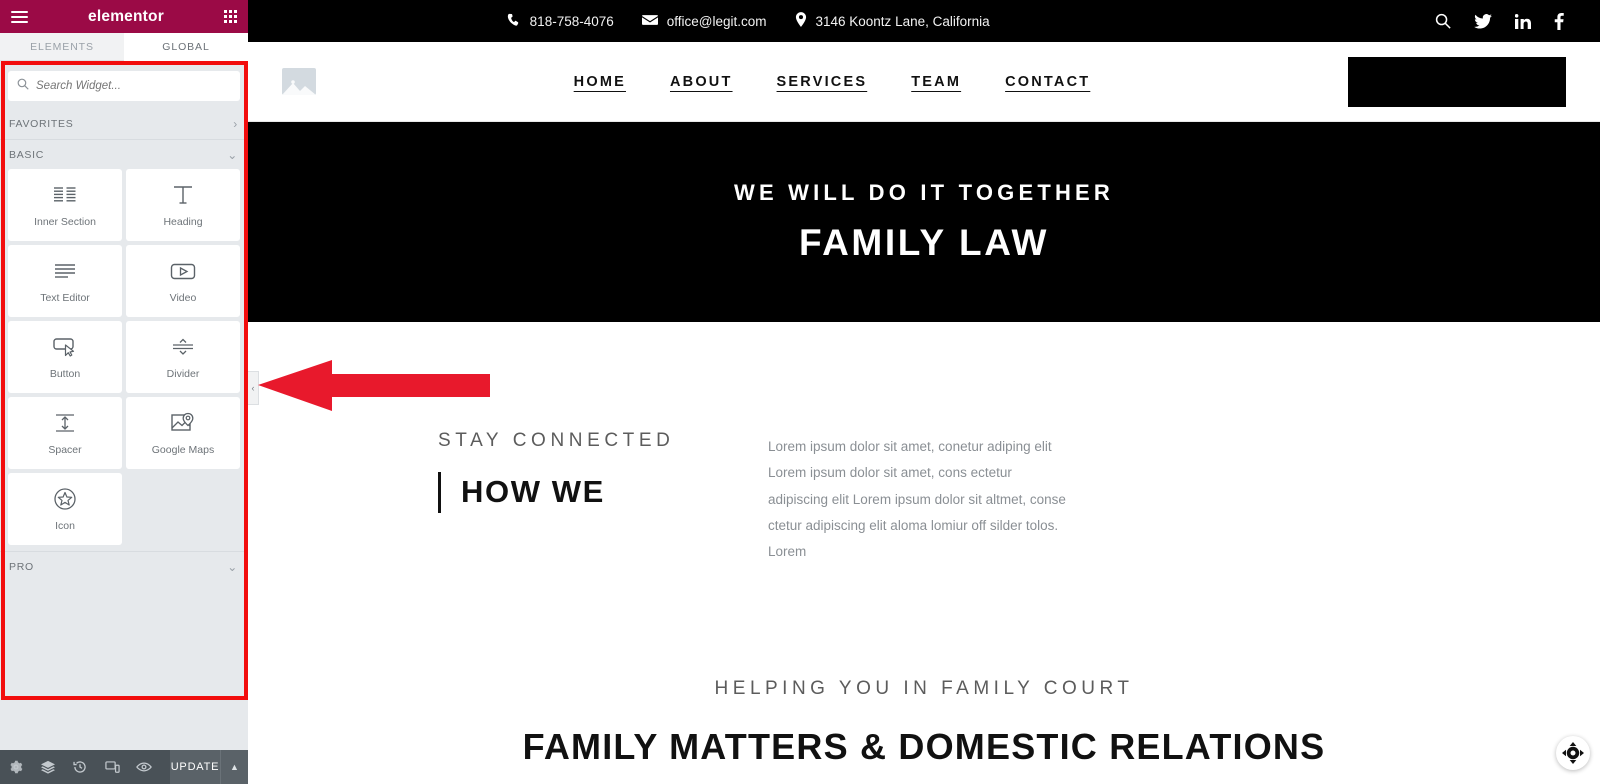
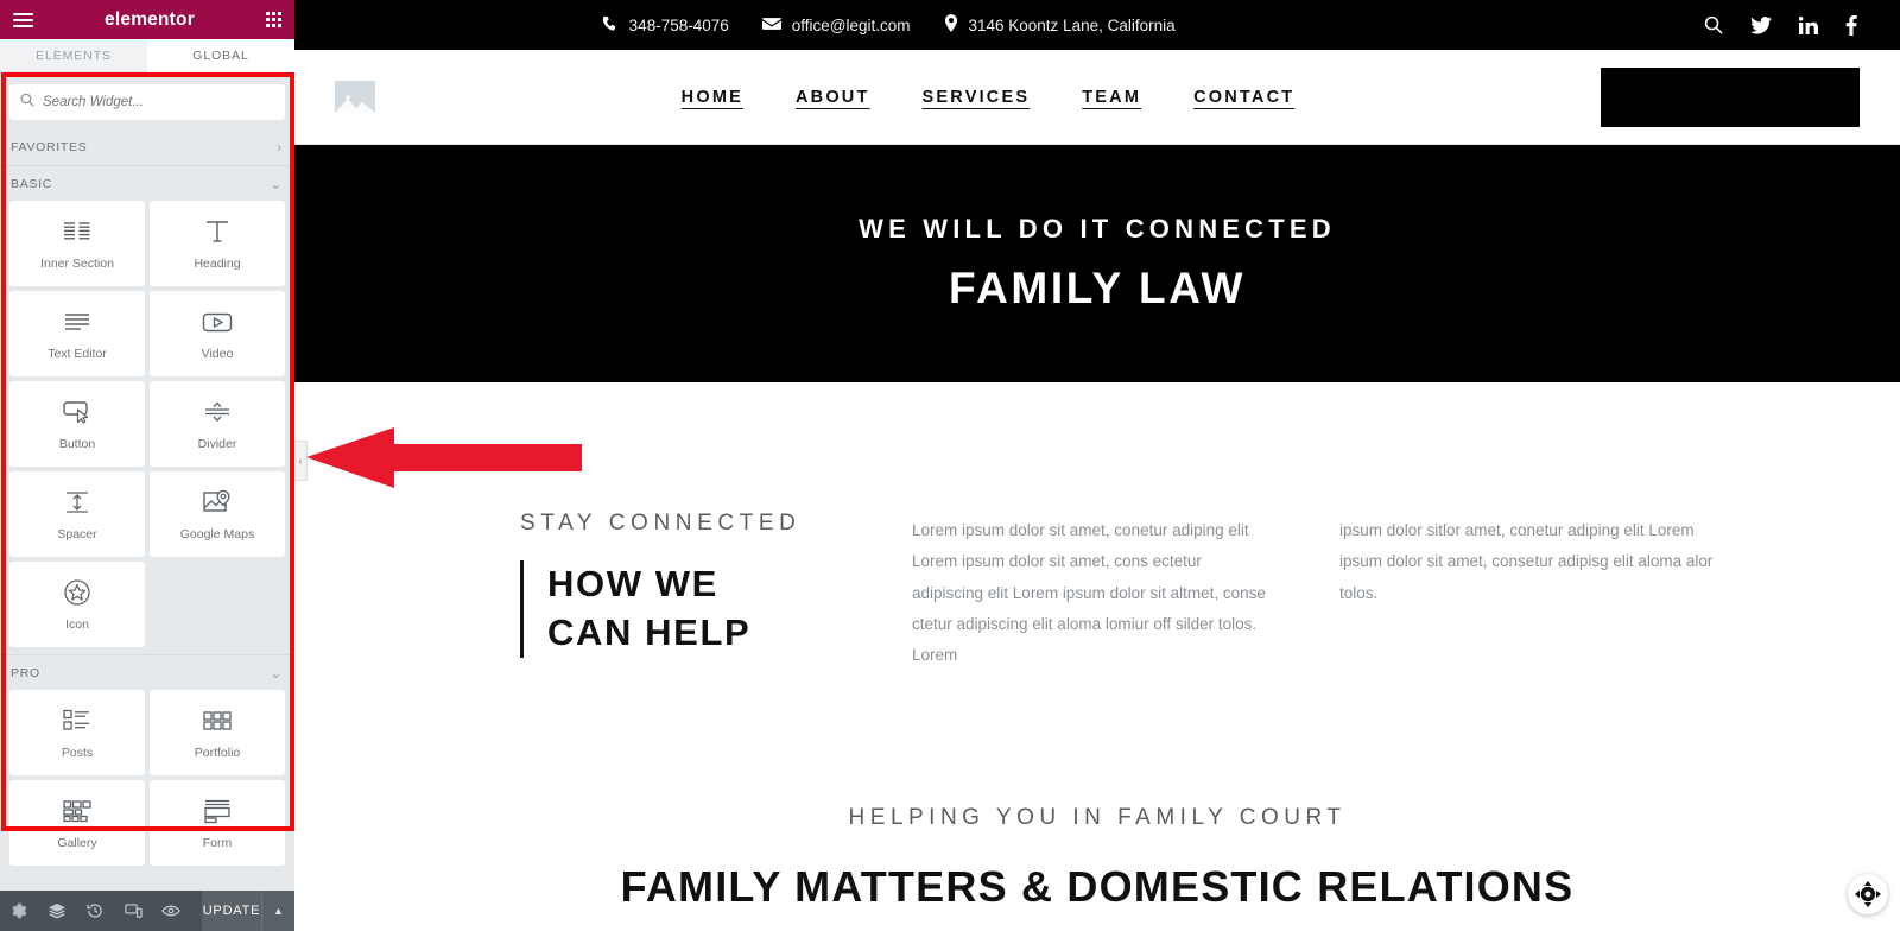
  elementor
  ELEMENTS
  GLOBAL
  Search Widget...
  FAVORITES
  ›
  BASIC
  ⌄
  Inner Section
  Heading
  Text Editor
  Video
  Button
  Divider
  Spacer
  Google Maps
  Icon
  PRO
  ⌄
+ Posts
+ Portfolio
+ Gallery
+ Form
  UPDATE
  ▲
  ‹
- 818-758-4076
+ 348-758-4076
  office@legit.com
  3146 Koontz Lane, California
  HOME
  ABOUT
  SERVICES
  TEAM
  CONTACT
- WE WILL DO IT TOGETHER
+ WE WILL DO IT CONNECTED
  FAMILY LAW
  STAY CONNECTED
  HOW WE
+ CAN HELP
  Lorem ipsum dolor sit amet, conetur adiping elit Lorem ipsum dolor sit amet, cons ectetur adipiscing elit Lorem ipsum dolor sit altmet, conse ctetur adipiscing elit aloma lomiur off silder tolos. Lorem
+ ipsum dolor sitlor amet, conetur adiping elit Lorem ipsum dolor sit amet, consetur adipisg elit aloma alor tolos.
  HELPING YOU IN FAMILY COURT
  FAMILY MATTERS & DOMESTIC RELATIONS
